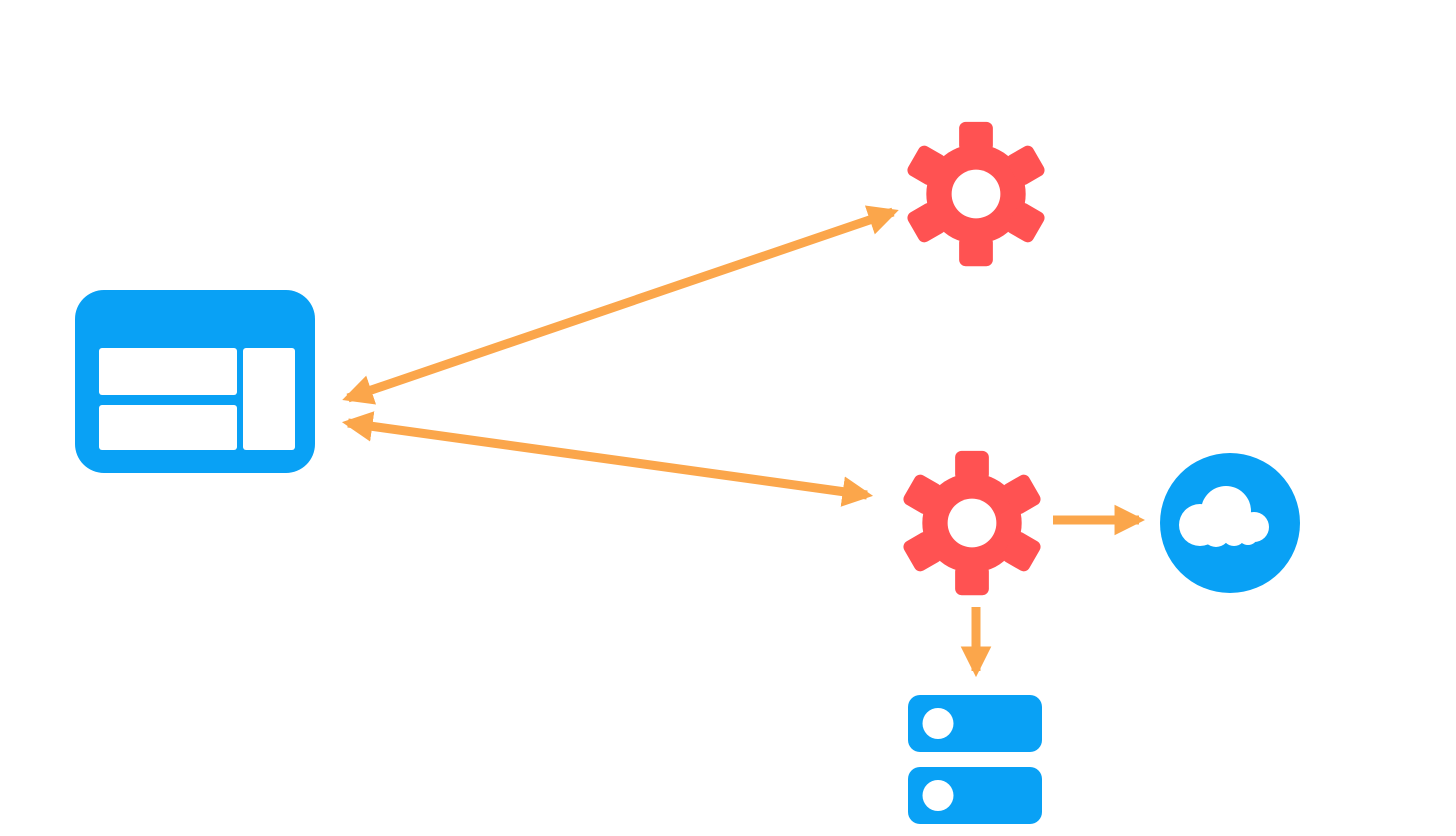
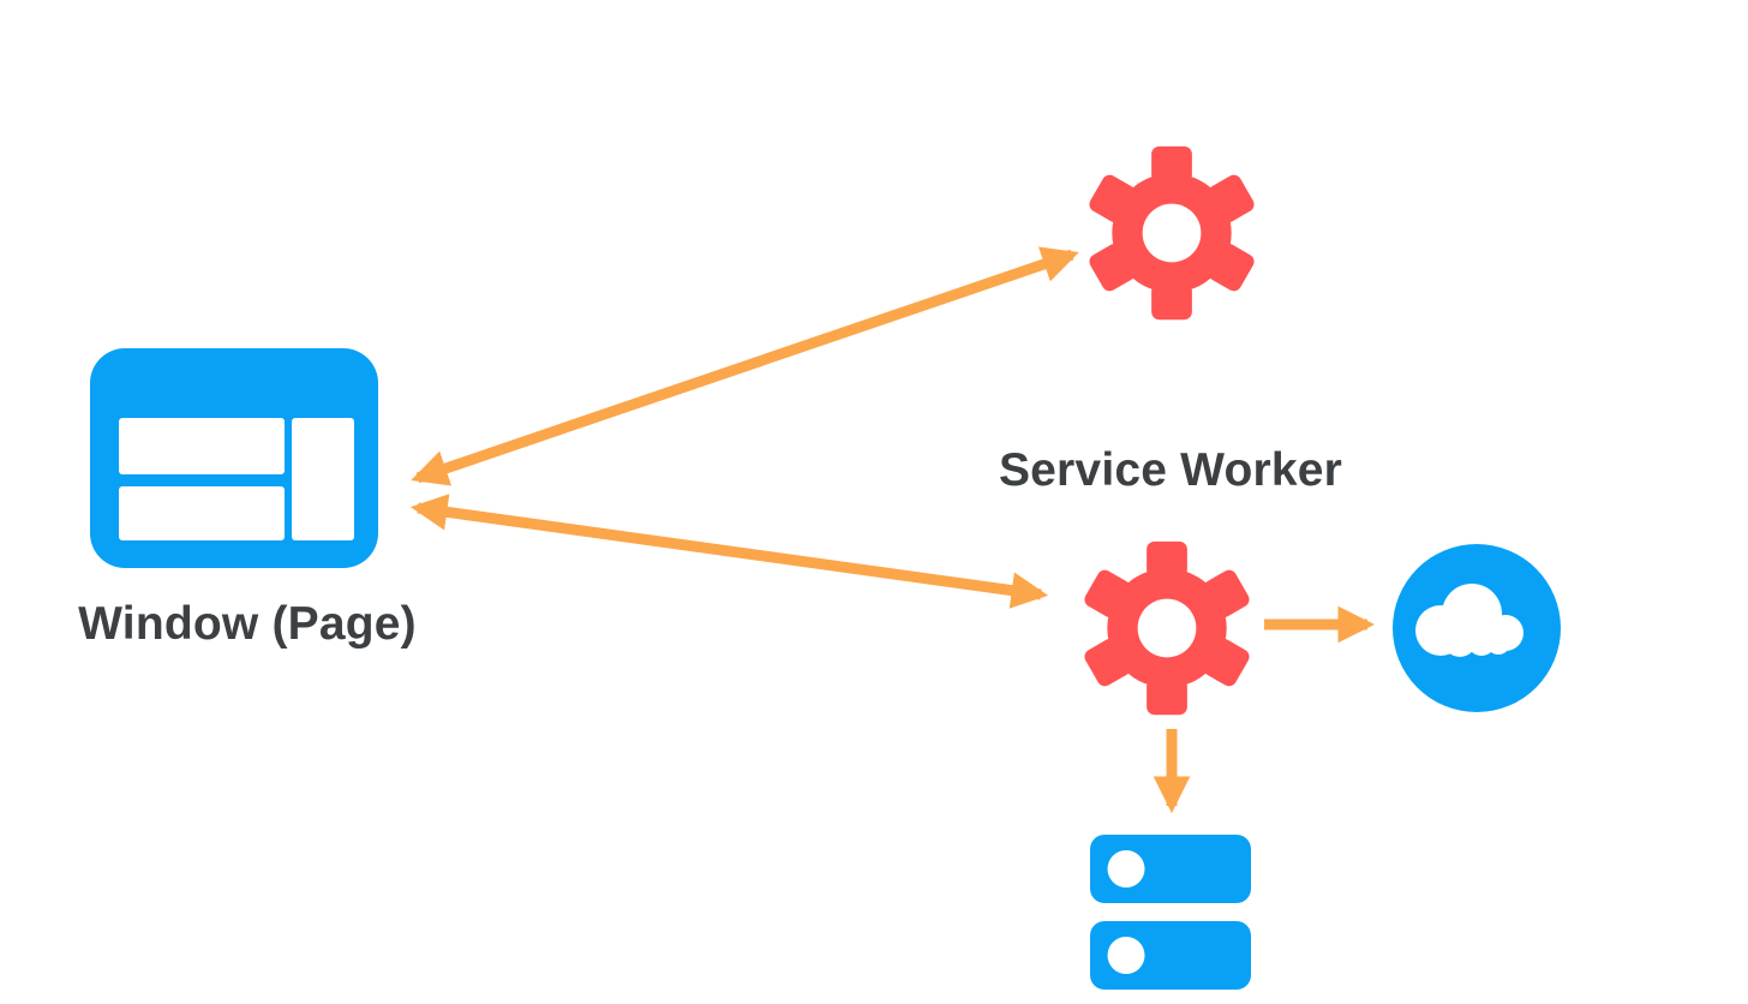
+ Window (Page)
+ Service Worker
